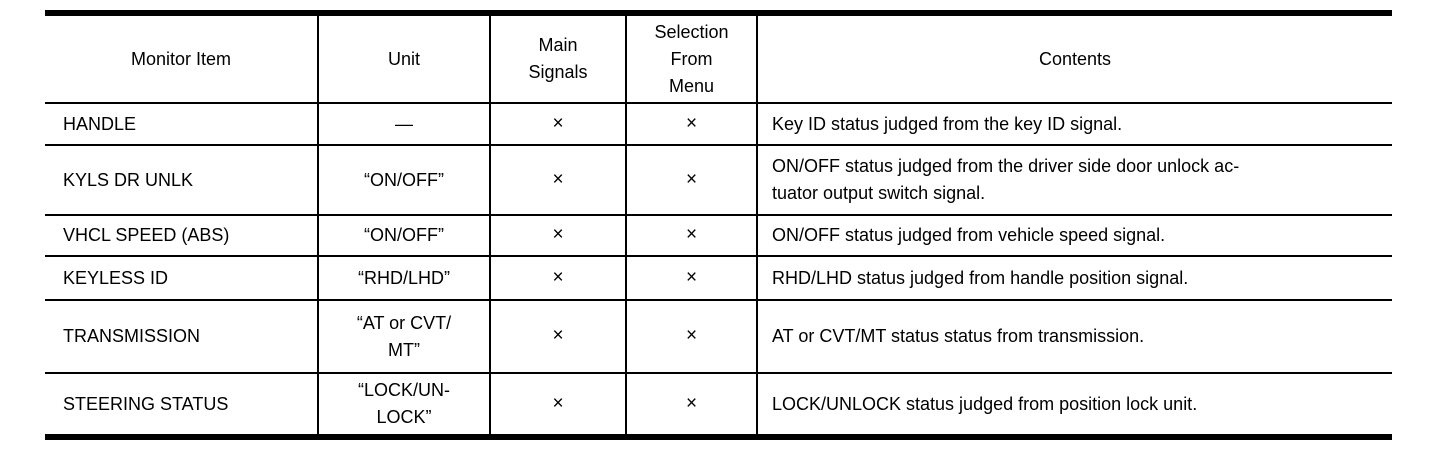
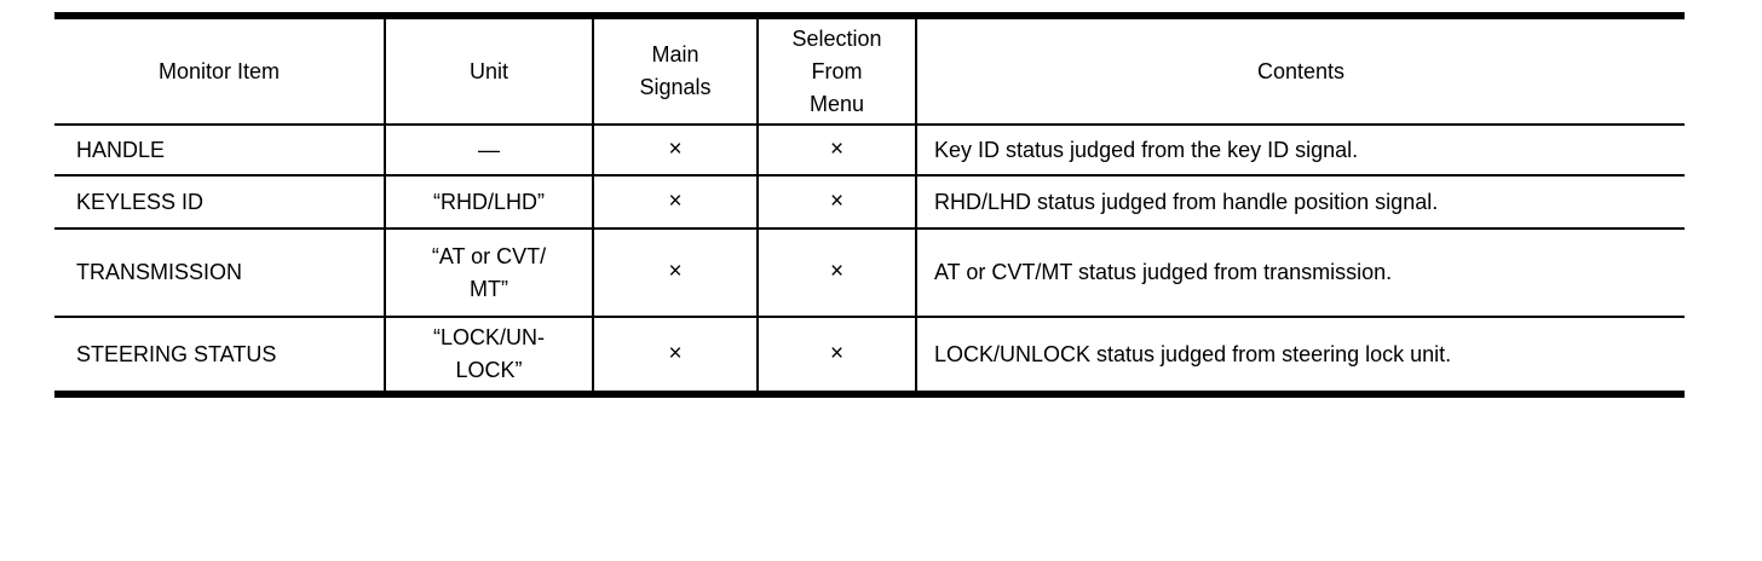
  Monitor Item	Unit	Main Signals	Selection From Menu	Contents
  HANDLE	—	×	×	Key ID status judged from the key ID signal.
- KYLS DR UNLK	“ON/OFF”	×	×	ON/OFF status judged from the driver side door unlock ac- tuator output switch signal.
- VHCL SPEED (ABS)	“ON/OFF”	×	×	ON/OFF status judged from vehicle speed signal.
  KEYLESS ID	“RHD/LHD”	×	×	RHD/LHD status judged from handle position signal.
- TRANSMISSION	“AT or CVT/ MT”	×	×	AT or CVT/MT status status from transmission.
+ TRANSMISSION	“AT or CVT/ MT”	×	×	AT or CVT/MT status judged from transmission.
- STEERING STATUS	“LOCK/UN- LOCK”	×	×	LOCK/UNLOCK status judged from position lock unit.
+ STEERING STATUS	“LOCK/UN- LOCK”	×	×	LOCK/UNLOCK status judged from steering lock unit.
